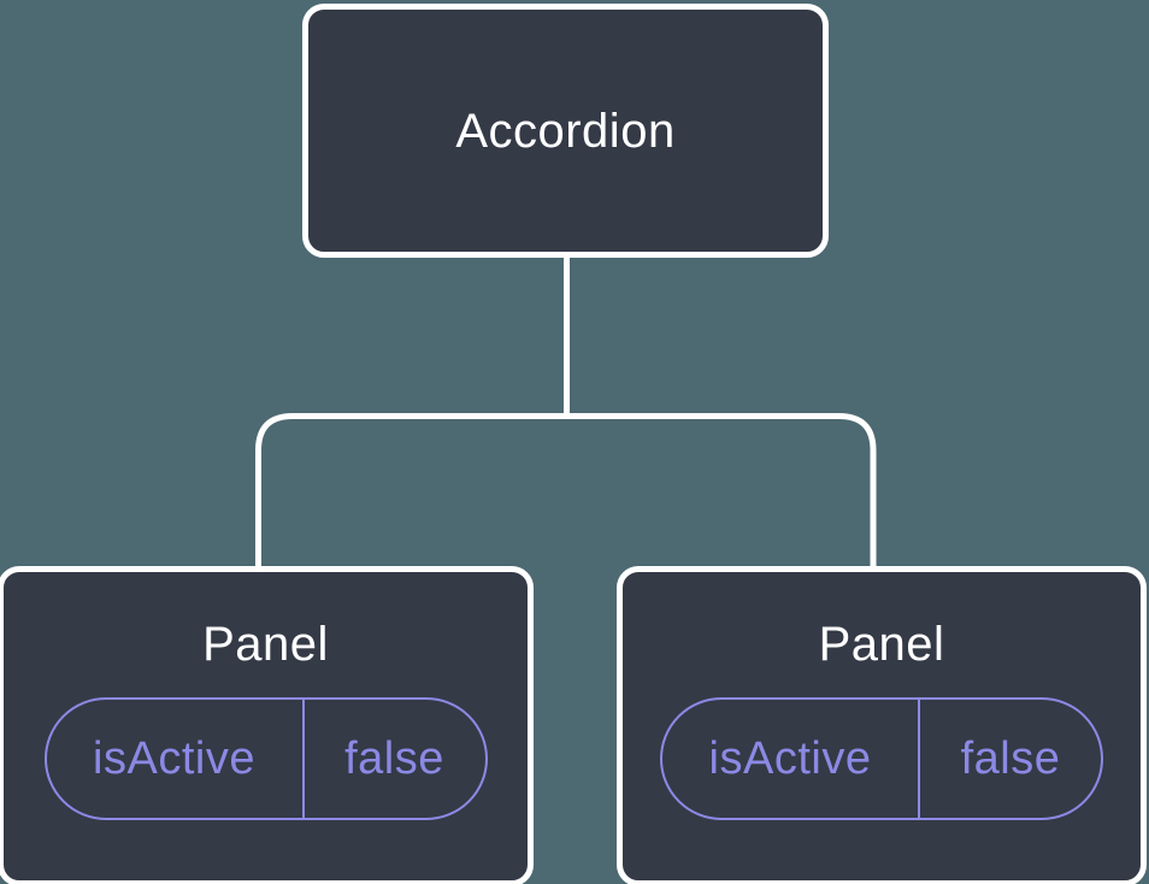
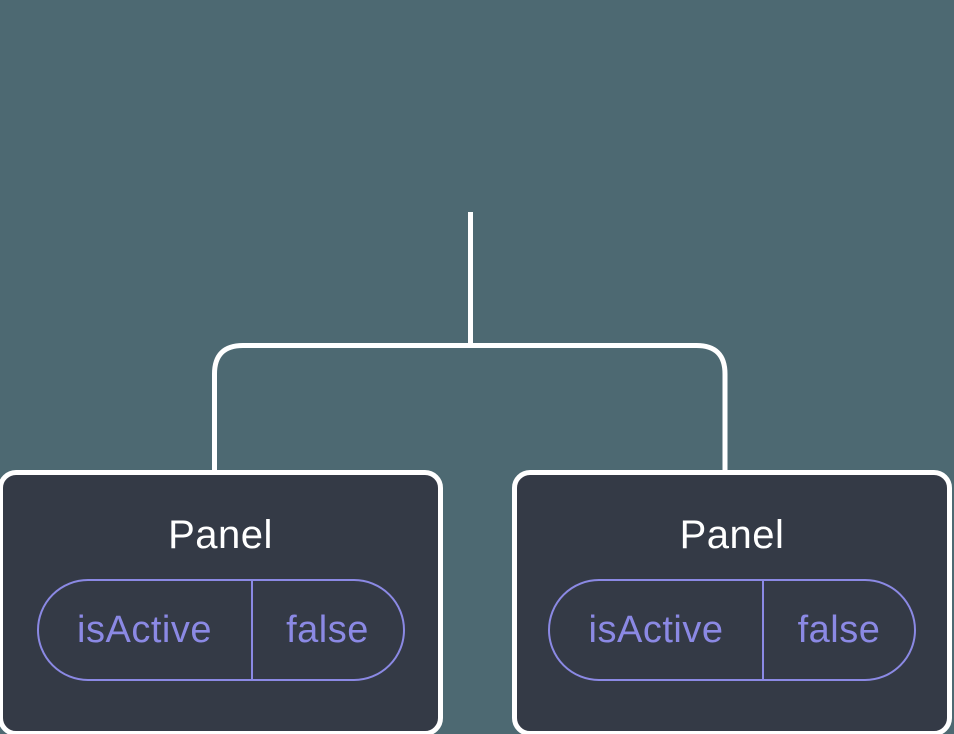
- Accordion
  Panel
  isActive
  false
  Panel
  isActive
  false
